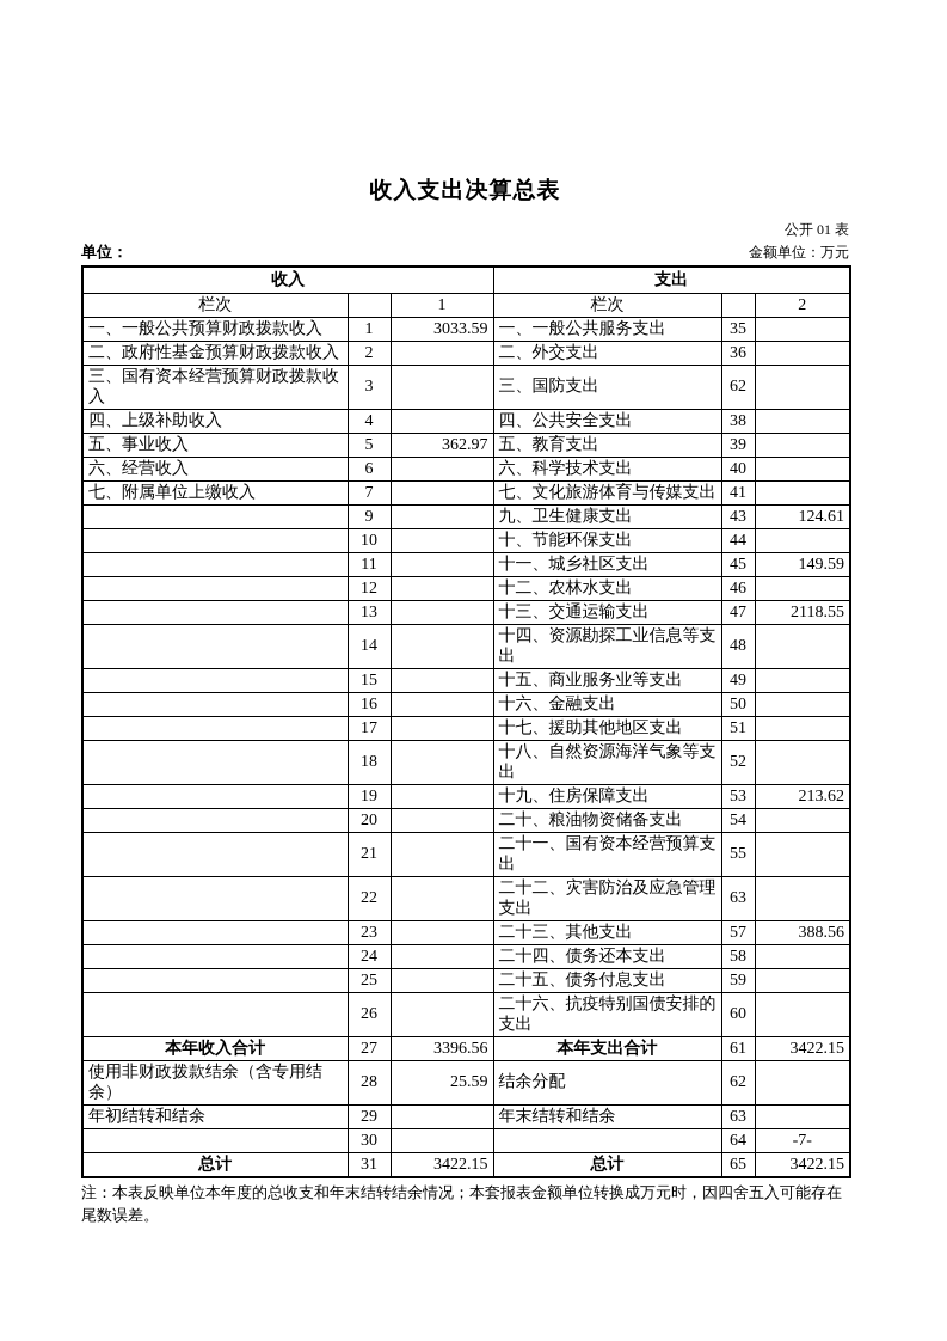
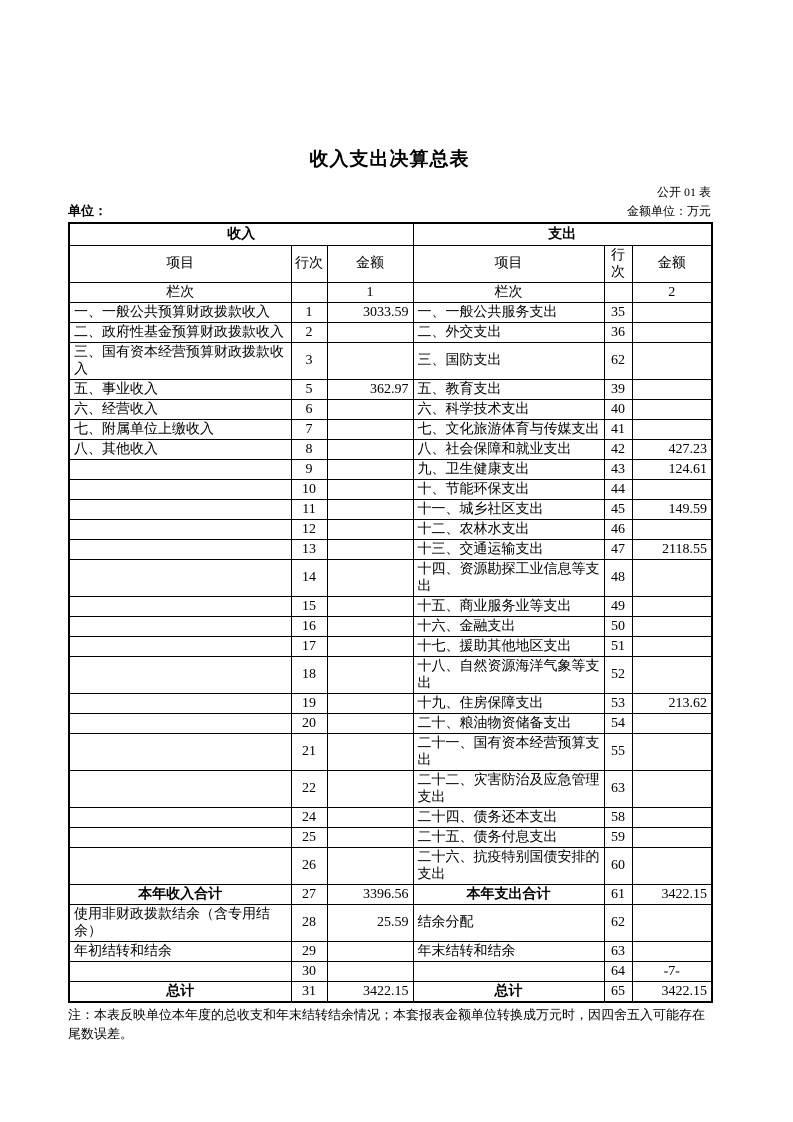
  收入支出决算总表
  公开 01 表
  单位：
  金额单位：万元
  收入	支出
+ 项目	行次	金额	项目	行次	金额
  栏次		1	栏次		2
  一、一般公共预算财政拨款收入	1	3033.59	一、一般公共服务支出	35
  二、政府性基金预算财政拨款收入	2		二、外交支出	36
  三、国有资本经营预算财政拨款收入	3		三、国防支出	62
- 四、上级补助收入	4		四、公共安全支出	38
  五、事业收入	5	362.97	五、教育支出	39
  六、经营收入	6		六、科学技术支出	40
  七、附属单位上缴收入	7		七、文化旅游体育与传媒支出	41
+ 八、其他收入	8		八、社会保障和就业支出	42	427.23
  	9		九、卫生健康支出	43	124.61
  	10		十、节能环保支出	44
  	11		十一、城乡社区支出	45	149.59
  	12		十二、农林水支出	46
  	13		十三、交通运输支出	47	2118.55
  	14		十四、资源勘探工业信息等支出	48
  	15		十五、商业服务业等支出	49
  	16		十六、金融支出	50
  	17		十七、援助其他地区支出	51
  	18		十八、自然资源海洋气象等支出	52
  	19		十九、住房保障支出	53	213.62
  	20		二十、粮油物资储备支出	54
  	21		二十一、国有资本经营预算支出	55
  	22		二十二、灾害防治及应急管理支出	63
- 	23		二十三、其他支出	57	388.56
  	24		二十四、债务还本支出	58
  	25		二十五、债务付息支出	59
  	26		二十六、抗疫特别国债安排的支出	60
  本年收入合计	27	3396.56	本年支出合计	61	3422.15
  使用非财政拨款结余（含专用结余）	28	25.59	结余分配	62
  年初结转和结余	29		年末结转和结余	63
  	30			64	-7-
  总计	31	3422.15	总计	65	3422.15
  注：本表反映单位本年度的总收支和年末结转结余情况；本套报表金额单位转换成万元时，因四舍五入可能存在尾数误差。
